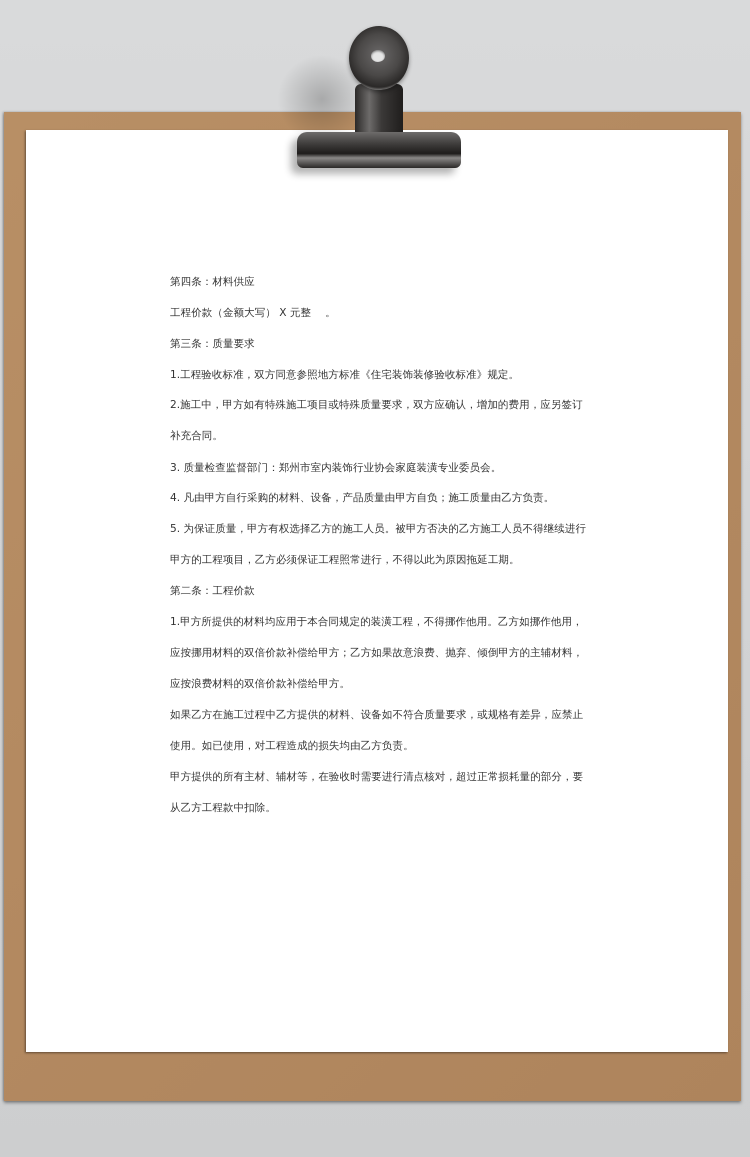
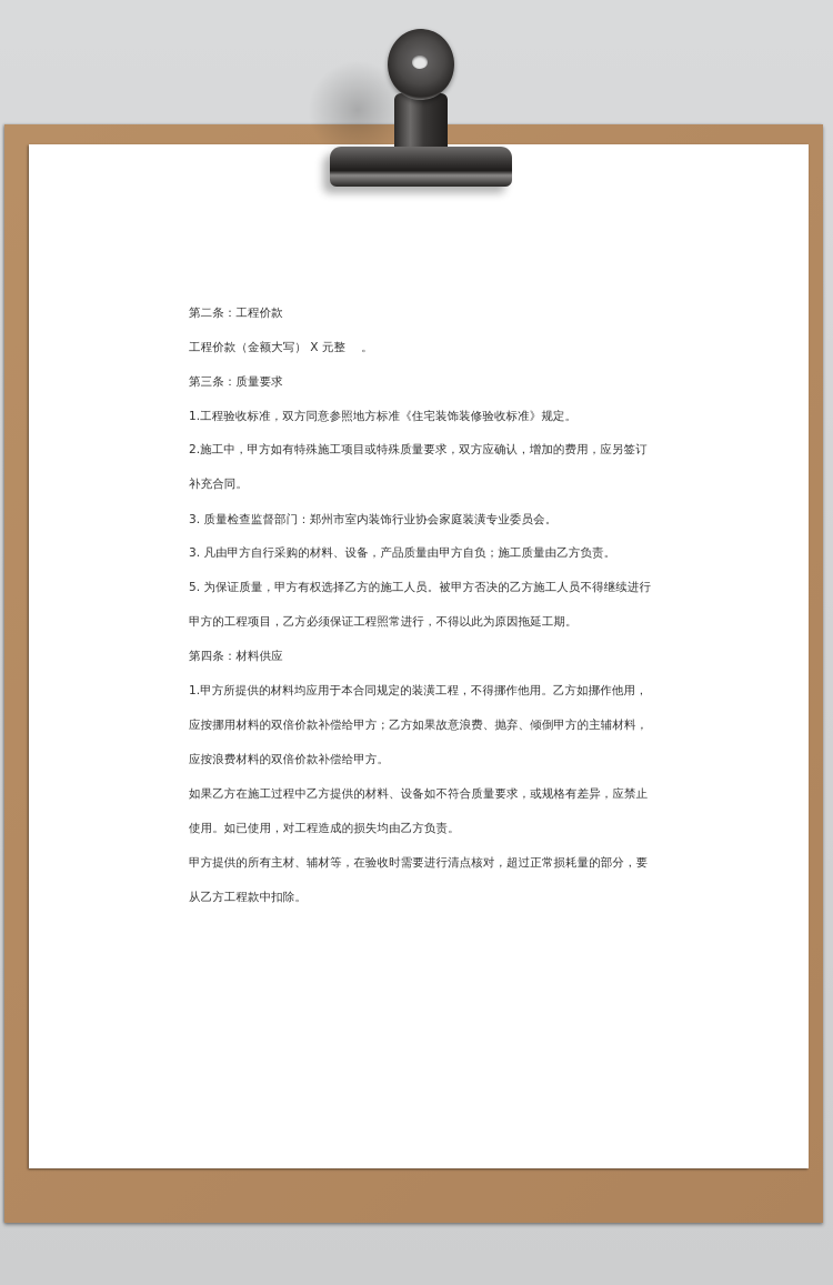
- 第四条：材料供应
+ 第二条：工程价款
  工程价款（金额大写） X 元整 。
  第三条：质量要求
  1.工程验收标准，双方同意参照地方标准《住宅装饰装修验收标准》规定。
  2.施工中，甲方如有特殊施工项目或特殊质量要求，双方应确认，增加的费用，应另签订补充合同。
  3. 质量检查监督部门：郑州市室内装饰行业协会家庭装潢专业委员会。
- 4. 凡由甲方自行采购的材料、设备，产品质量由甲方自负；施工质量由乙方负责。
+ 3. 凡由甲方自行采购的材料、设备，产品质量由甲方自负；施工质量由乙方负责。
  5. 为保证质量，甲方有权选择乙方的施工人员。被甲方否决的乙方施工人员不得继续进行甲方的工程项目，乙方必须保证工程照常进行，不得以此为原因拖延工期。
- 第二条：工程价款
+ 第四条：材料供应
  1.甲方所提供的材料均应用于本合同规定的装潢工程，不得挪作他用。乙方如挪作他用，应按挪用材料的双倍价款补偿给甲方；乙方如果故意浪费、抛弃、倾倒甲方的主辅材料，应按浪费材料的双倍价款补偿给甲方。
  如果乙方在施工过程中乙方提供的材料、设备如不符合质量要求，或规格有差异，应禁止使用。如已使用，对工程造成的损失均由乙方负责。
  甲方提供的所有主材、辅材等，在验收时需要进行清点核对，超过正常损耗量的部分，要从乙方工程款中扣除。
